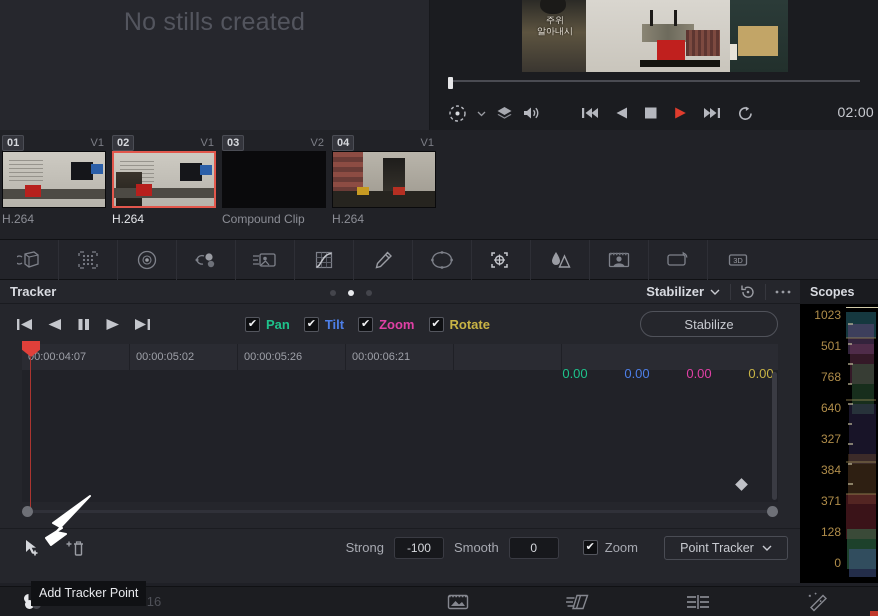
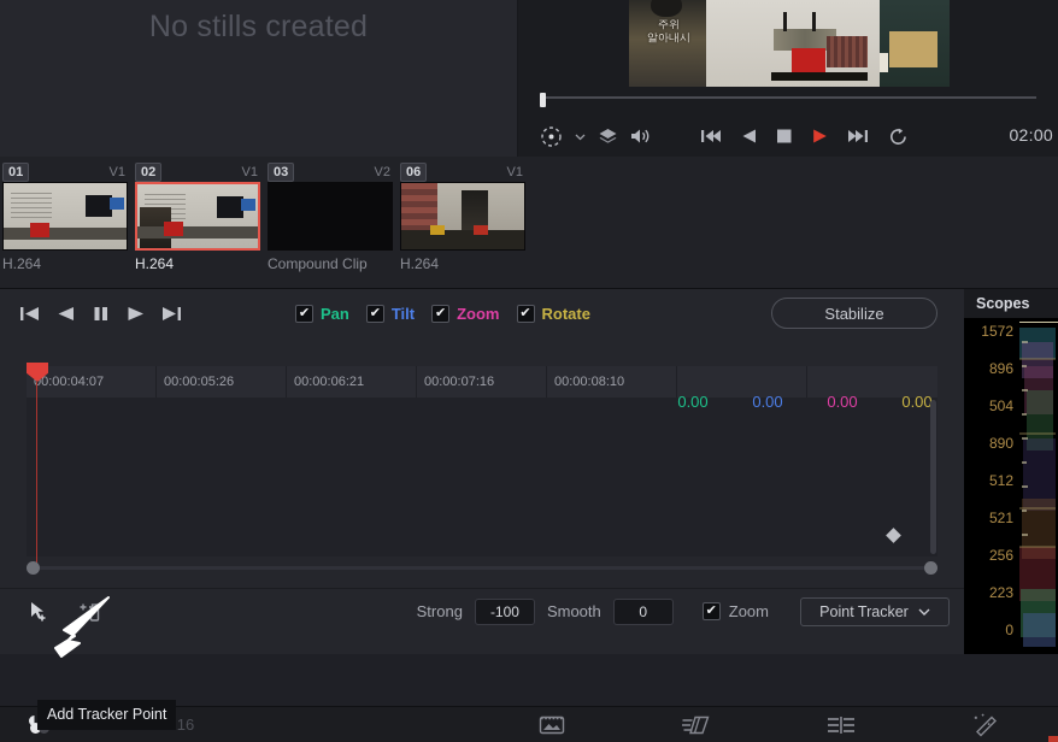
  No stills created
  주위
  알아내시
  02:00
  01
  V1
  H.264
  02
  V1
  H.264
  03
  V2
  Compound Clip
- 04
+ 06
  V1
  H.264
- 3D
- Tracker
- Stabilizer
  ✔
  Pan
  ✔
  Tilt
  ✔
  Zoom
  ✔
  Rotate
  Stabilize
  00:00:04:07
- 00:00:05:02
  00:00:05:26
  00:00:06:21
+ 00:00:07:16
+ 00:00:08:10
  0.00
  0.00
  0.00
  0.00
  Strong
  -100
  Smooth
  0
  ✔
  Zoom
  Point Tracker
  Scopes
- 1023
+ 1572
- 501
+ 896
- 768
+ 504
- 640
+ 890
- 327
+ 512
- 384
+ 521
- 371
+ 256
- 128
+ 223
  0
  Add Tracker Point
